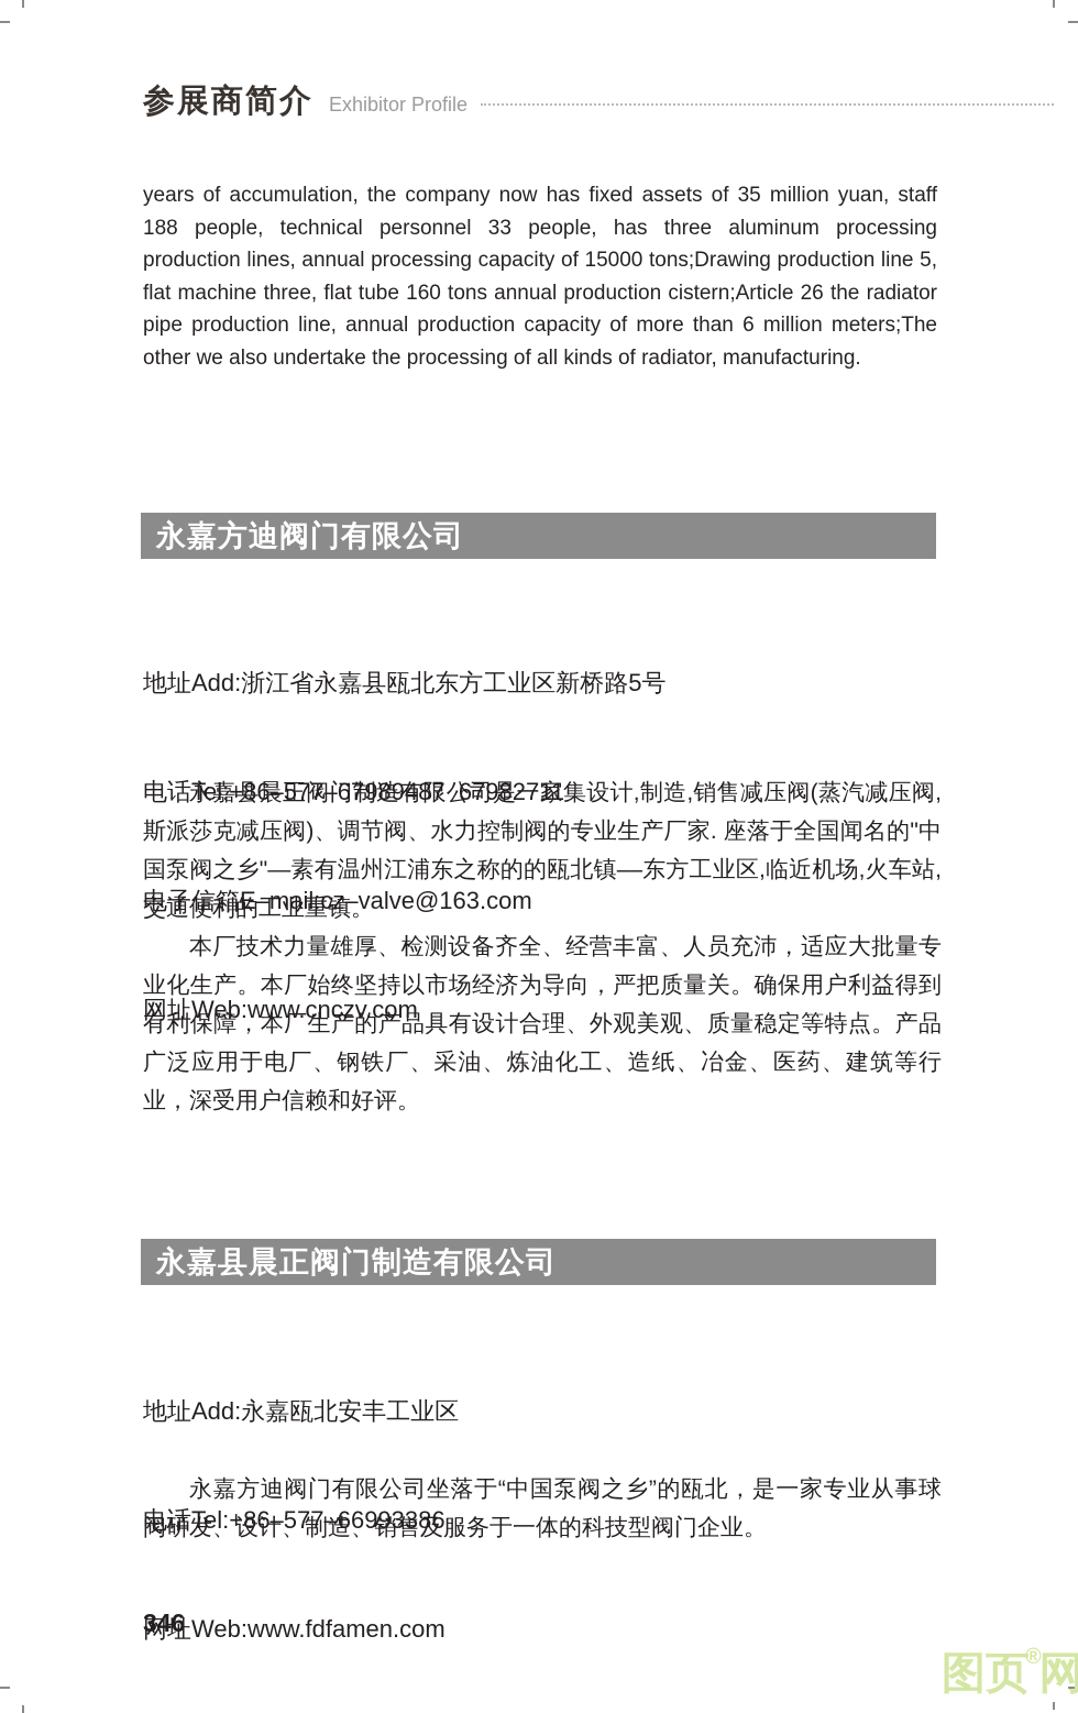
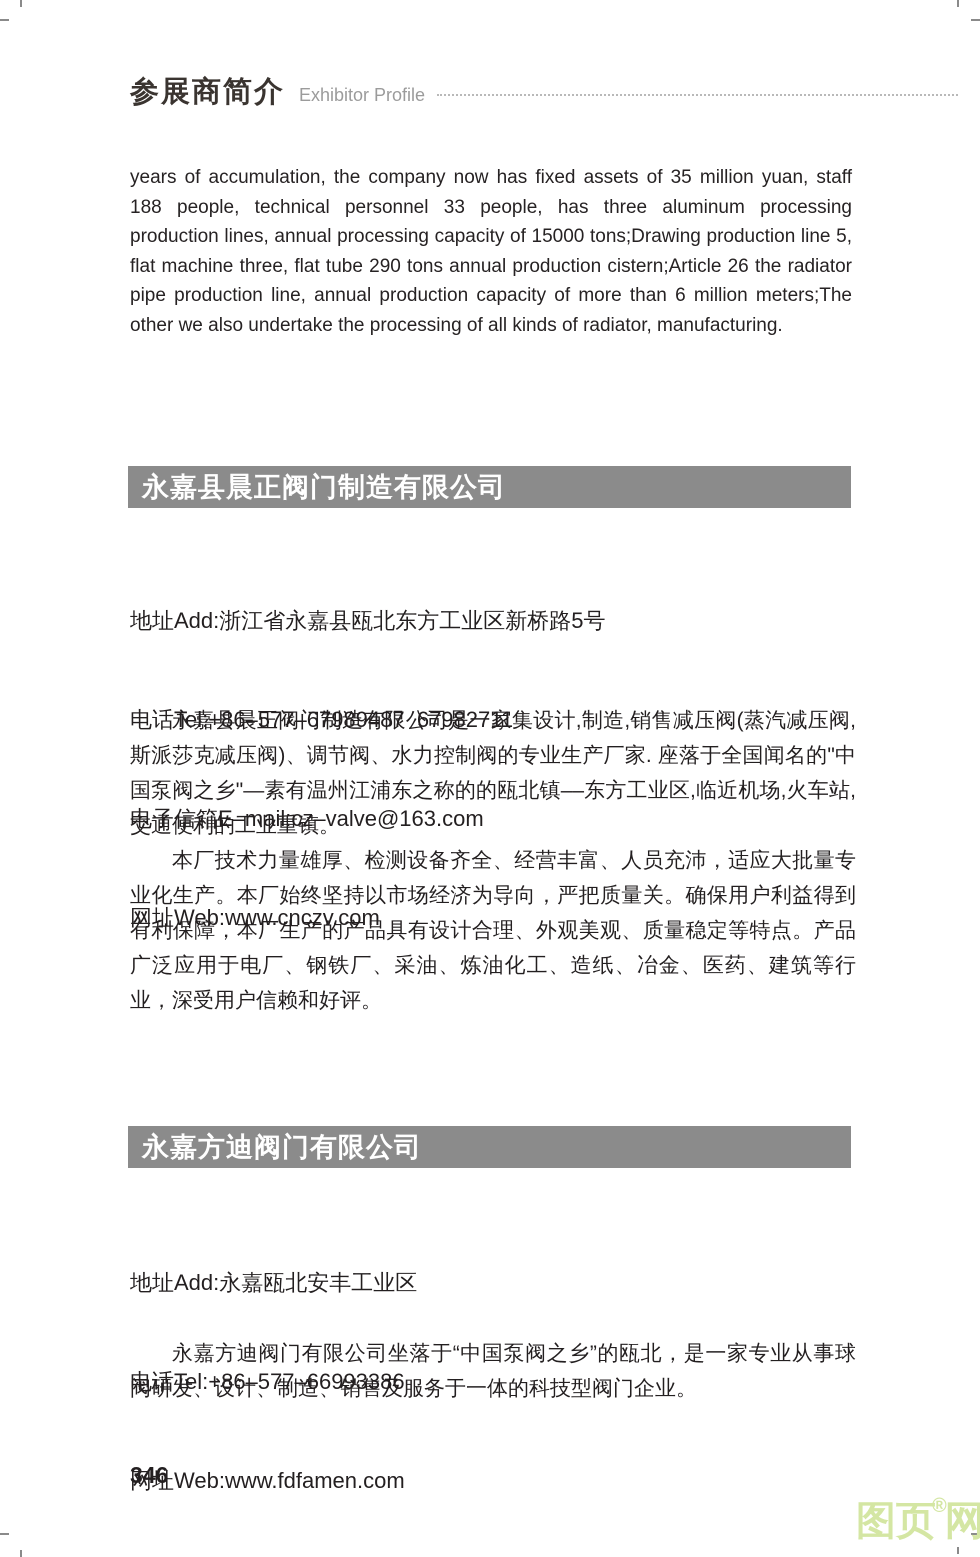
  参展商简介
  Exhibitor Profile
- years of accumulation, the company now has fixed assets of 35 million yuan, staff 188 people, technical personnel 33 people, has three aluminum processing production lines, annual processing capacity of 15000 tons;Drawing production line 5, flat machine three, flat tube 160 tons annual production cistern;Article 26 the radiator pipe production line, annual production capacity of more than 6 million meters;The other we also undertake the processing of all kinds of radiator, manufacturing.
+ years of accumulation, the company now has fixed assets of 35 million yuan, staff 188 people, technical personnel 33 people, has three aluminum processing production lines, annual processing capacity of 15000 tons;Drawing production line 5, flat machine three, flat tube 290 tons annual production cistern;Article 26 the radiator pipe production line, annual production capacity of more than 6 million meters;The other we also undertake the processing of all kinds of radiator, manufacturing.
- 永嘉方迪阀门有限公司
+ 永嘉县晨正阀门制造有限公司
  地址Add:浙江省永嘉县瓯北东方工业区新桥路5号
  电话Tel:+86–577–67989487 67982711
  电子信箱E–mail:cz–valve@163.com
  网址Web:www.cnczv.com
  永嘉县晨正阀门制造有限公司是一家集设计,制造,销售减压阀(蒸汽减压阀,斯派莎克减压阀)、调节阀、水力控制阀的专业生产厂家. 座落于全国闻名的"中国泵阀之乡"—素有温州江浦东之称的的瓯北镇––东方工业区,临近机场,火车站,交通便利的工业重镇。
  本厂技术力量雄厚、检测设备齐全、经营丰富、人员充沛，适应大批量专业化生产。本厂始终坚持以市场经济为导向，严把质量关。确保用户利益得到有利保障，本厂生产的产品具有设计合理、外观美观、质量稳定等特点。产品广泛应用于电厂、钢铁厂、采油、炼油化工、造纸、冶金、医药、建筑等行业，深受用户信赖和好评。
- 永嘉县晨正阀门制造有限公司
+ 永嘉方迪阀门有限公司
  地址Add:永嘉瓯北安丰工业区
  电话Tel:+86–577–66993386
  网址Web:www.fdfamen.com
  永嘉方迪阀门有限公司坐落于“中国泵阀之乡”的瓯北，是一家专业从事球阀研发、设计、制造、销售及服务于一体的科技型阀门企业。
  346
  图页®网
